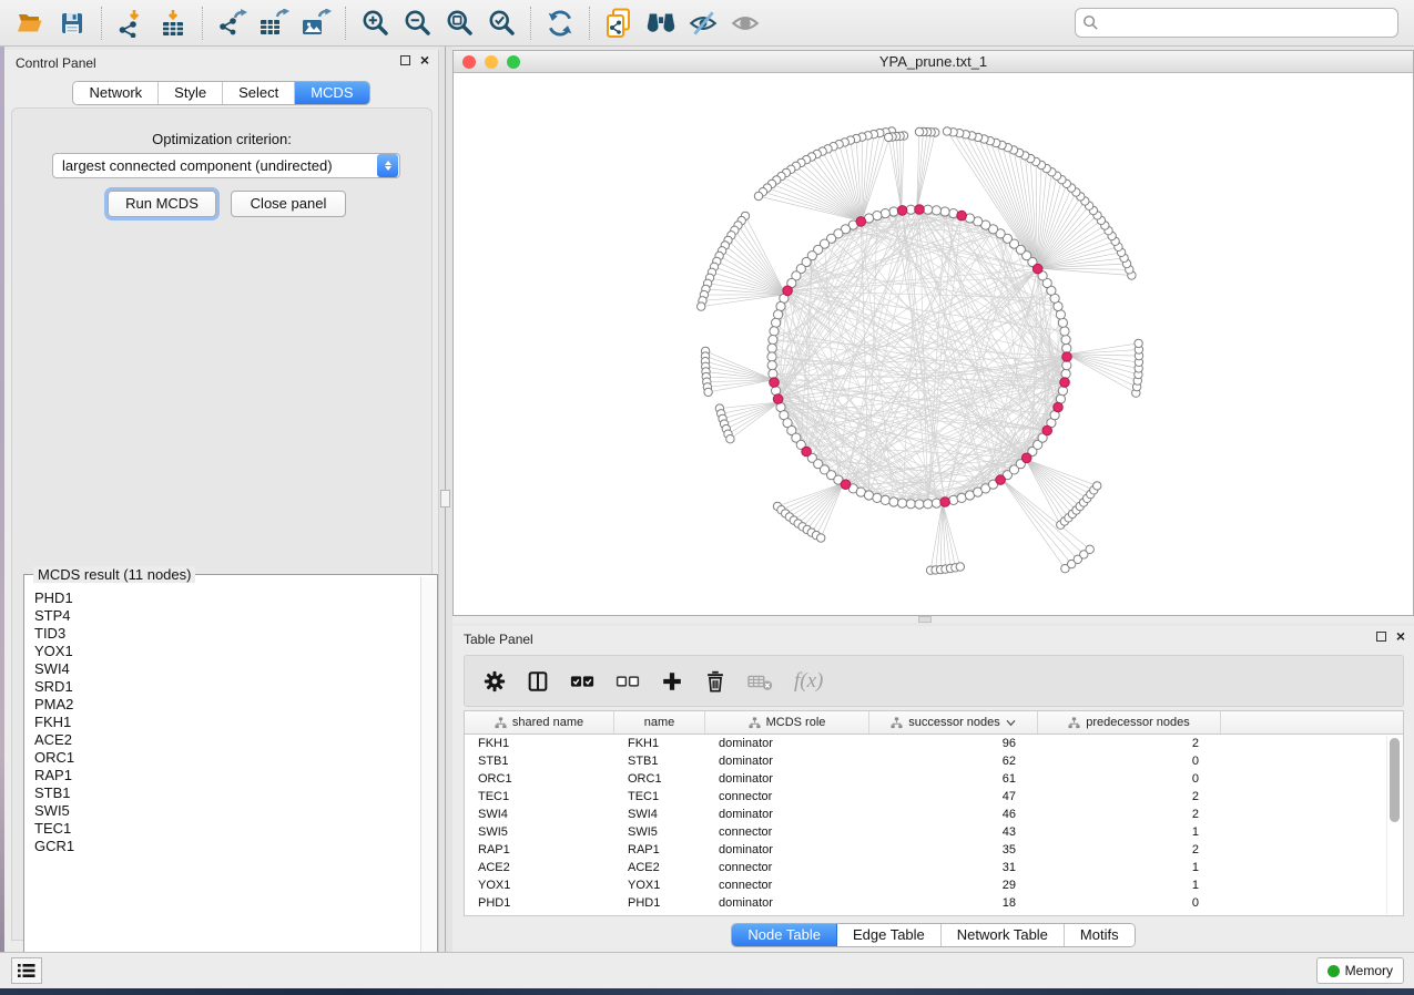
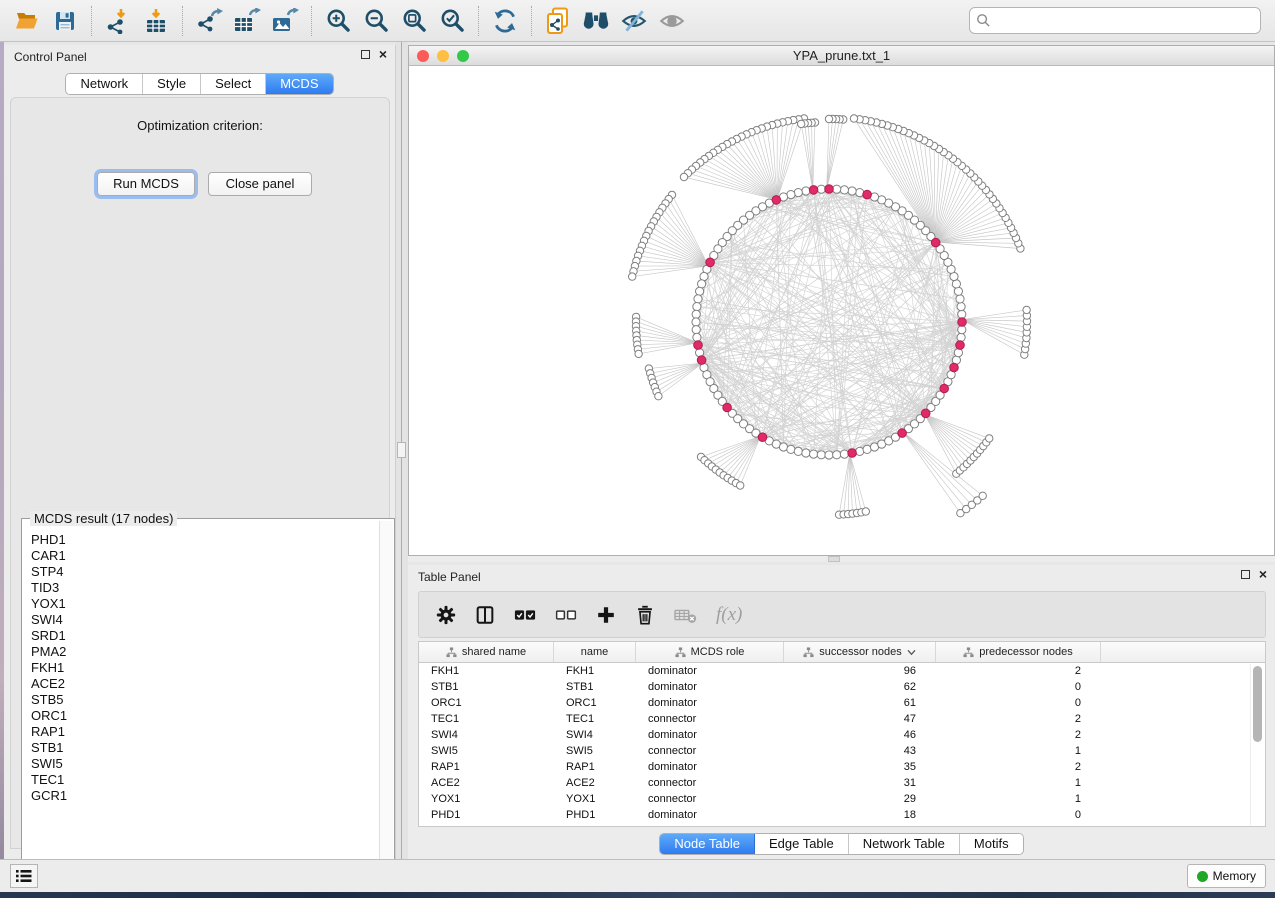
  Control Panel
  ×
  Network
  Style
  Select
  MCDS
  Optimization criterion:
- largest connected component (undirected)
  Run MCDS
  Close panel
- MCDS result (11 nodes)
+ MCDS result (17 nodes)
  PHD1
+ CAR1
  STP4
  TID3
  YOX1
  SWI4
  SRD1
  PMA2
  FKH1
  ACE2
+ STB5
  ORC1
  RAP1
  STB1
  SWI5
  TEC1
  GCR1
  YPA_prune.txt_1
  Table Panel
  ×
  f(x)
  shared name
  name
  MCDS role
  successor nodes
  predecessor nodes
  FKH1
  FKH1
  dominator
  96
  2
  STB1
  STB1
  dominator
  62
  0
  ORC1
  ORC1
  dominator
  61
  0
  TEC1
  TEC1
  connector
  47
  2
  SWI4
  SWI4
  dominator
  46
  2
  SWI5
  SWI5
  connector
  43
  1
  RAP1
  RAP1
  dominator
  35
  2
  ACE2
  ACE2
  connector
  31
  1
  YOX1
  YOX1
  connector
  29
  1
  PHD1
  PHD1
  dominator
  18
  0
  Node Table
  Edge Table
  Network Table
  Motifs
  Memory
